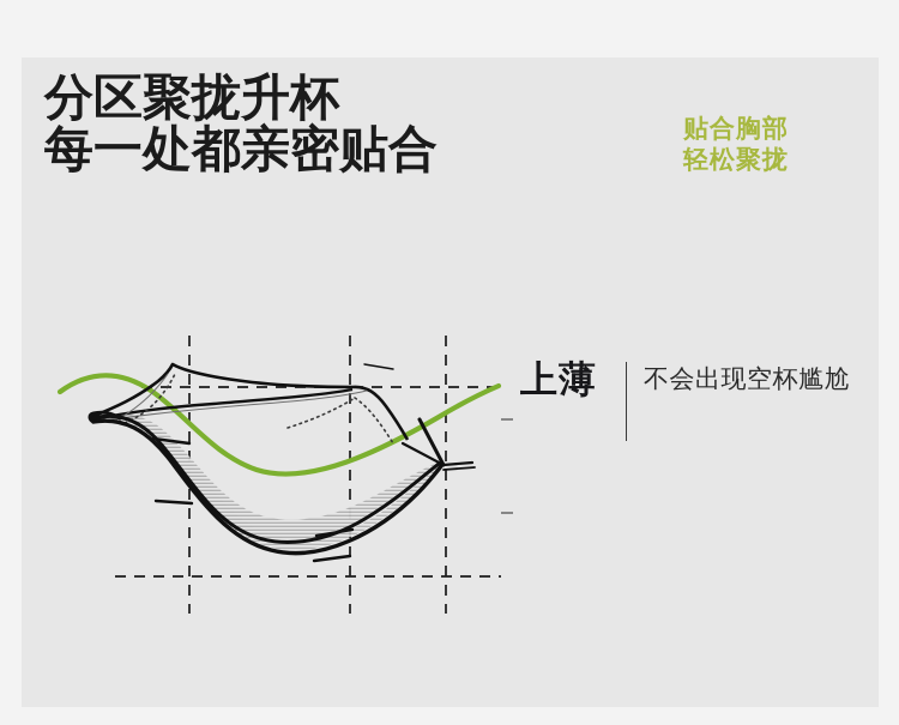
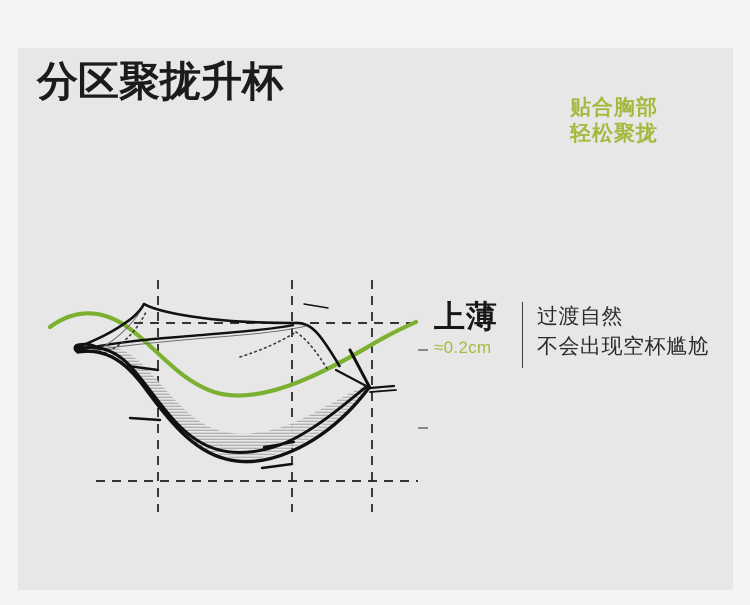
  分区聚拢升杯
- 每一处都亲密贴合
  贴合胸部
  轻松聚拢
  上薄
+ ≈0.2cm
+ 过渡自然
  不会出现空杯尴尬
